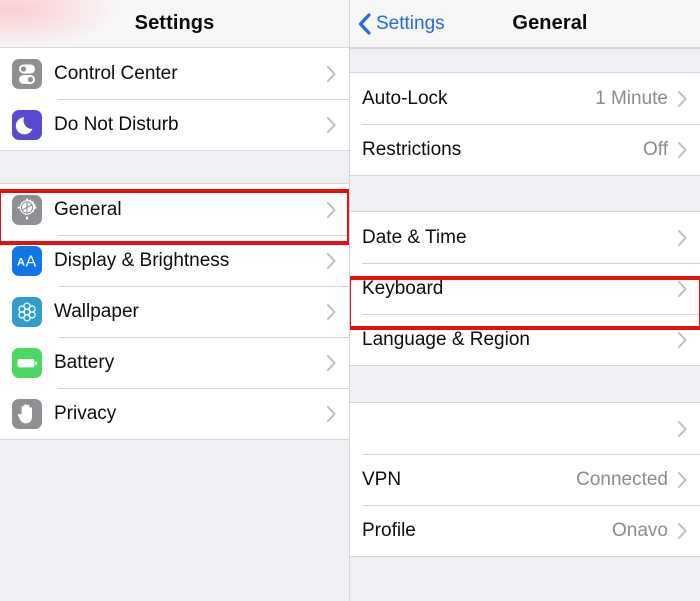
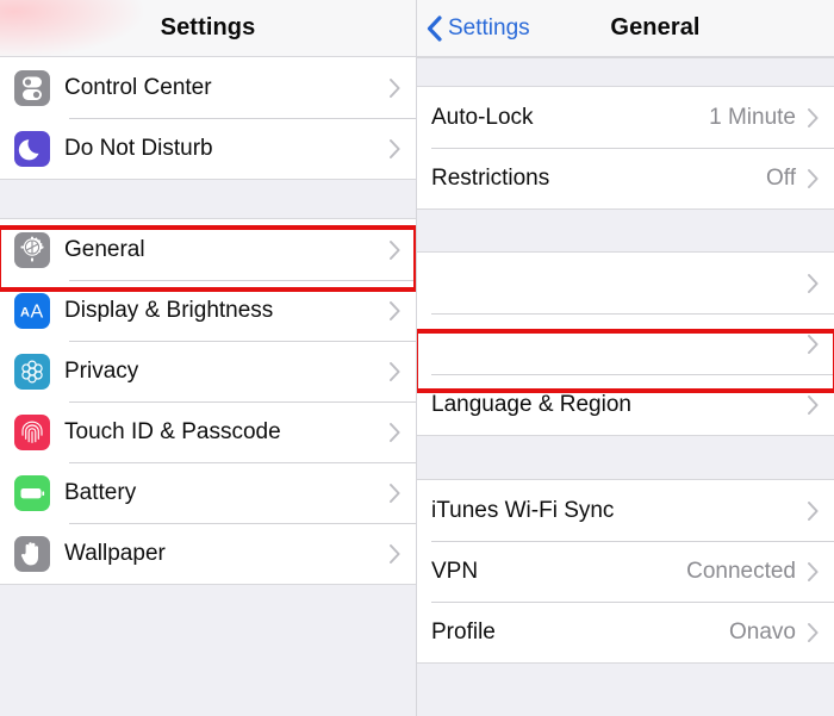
  Settings
  Control Center
  Do Not Disturb
  General
  A
  A
  Display & Brightness
- Wallpaper
+ Privacy
+ Touch ID & Passcode
  Battery
- Privacy
+ Wallpaper
  Settings
  General
  Auto-Lock
  1 Minute
  Restrictions
  Off
- Date & Time
- Keyboard
  Language & Region
+ iTunes Wi-Fi Sync
  VPN
  Connected
  Profile
  Onavo
